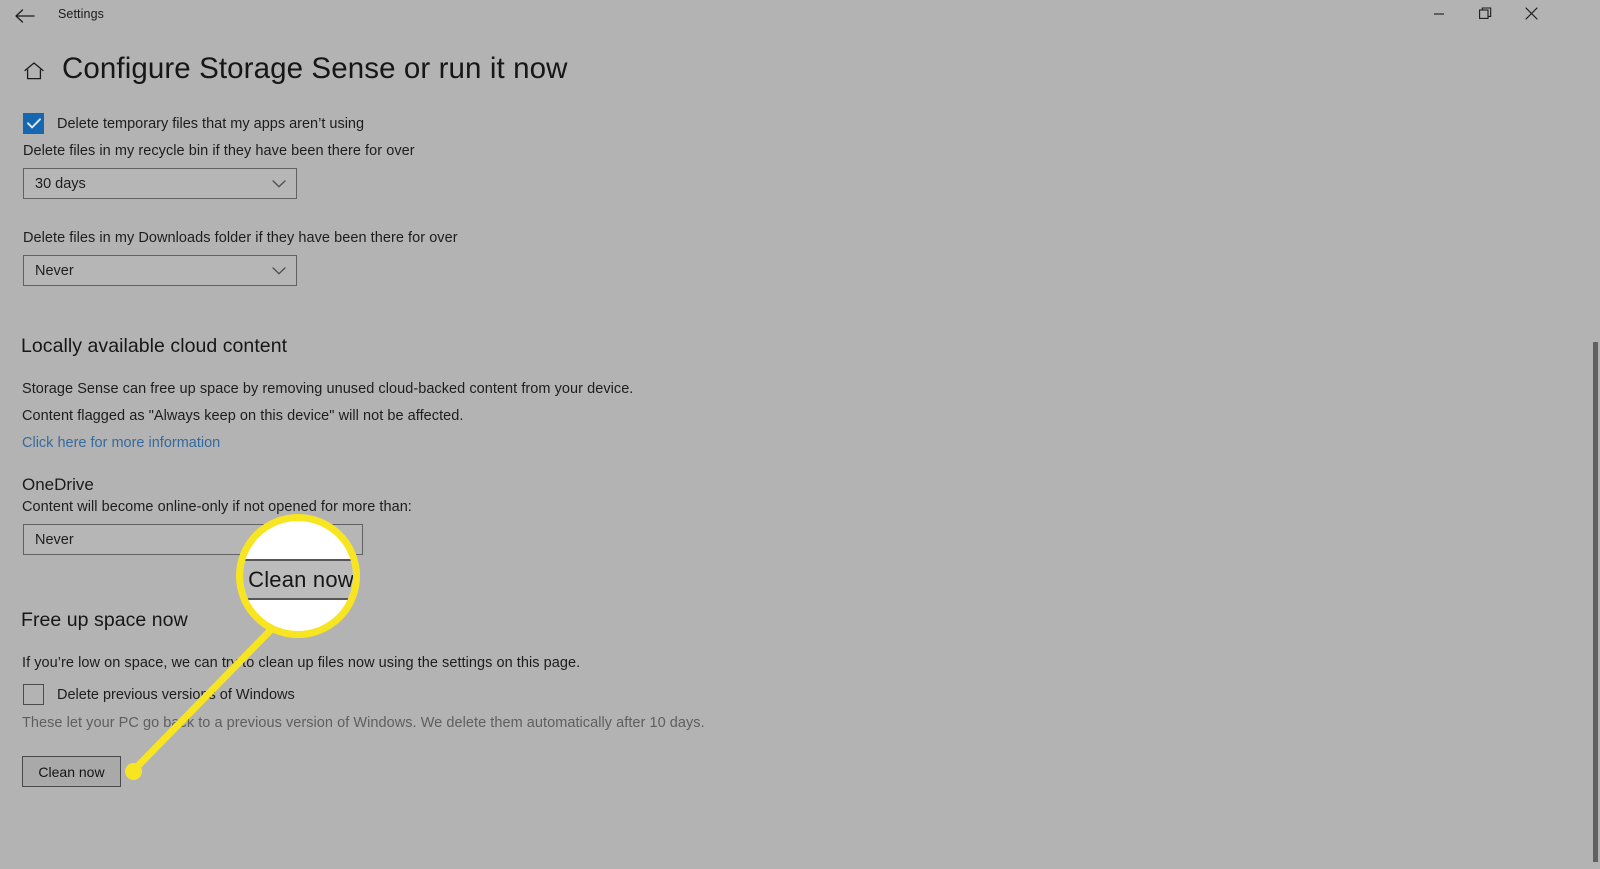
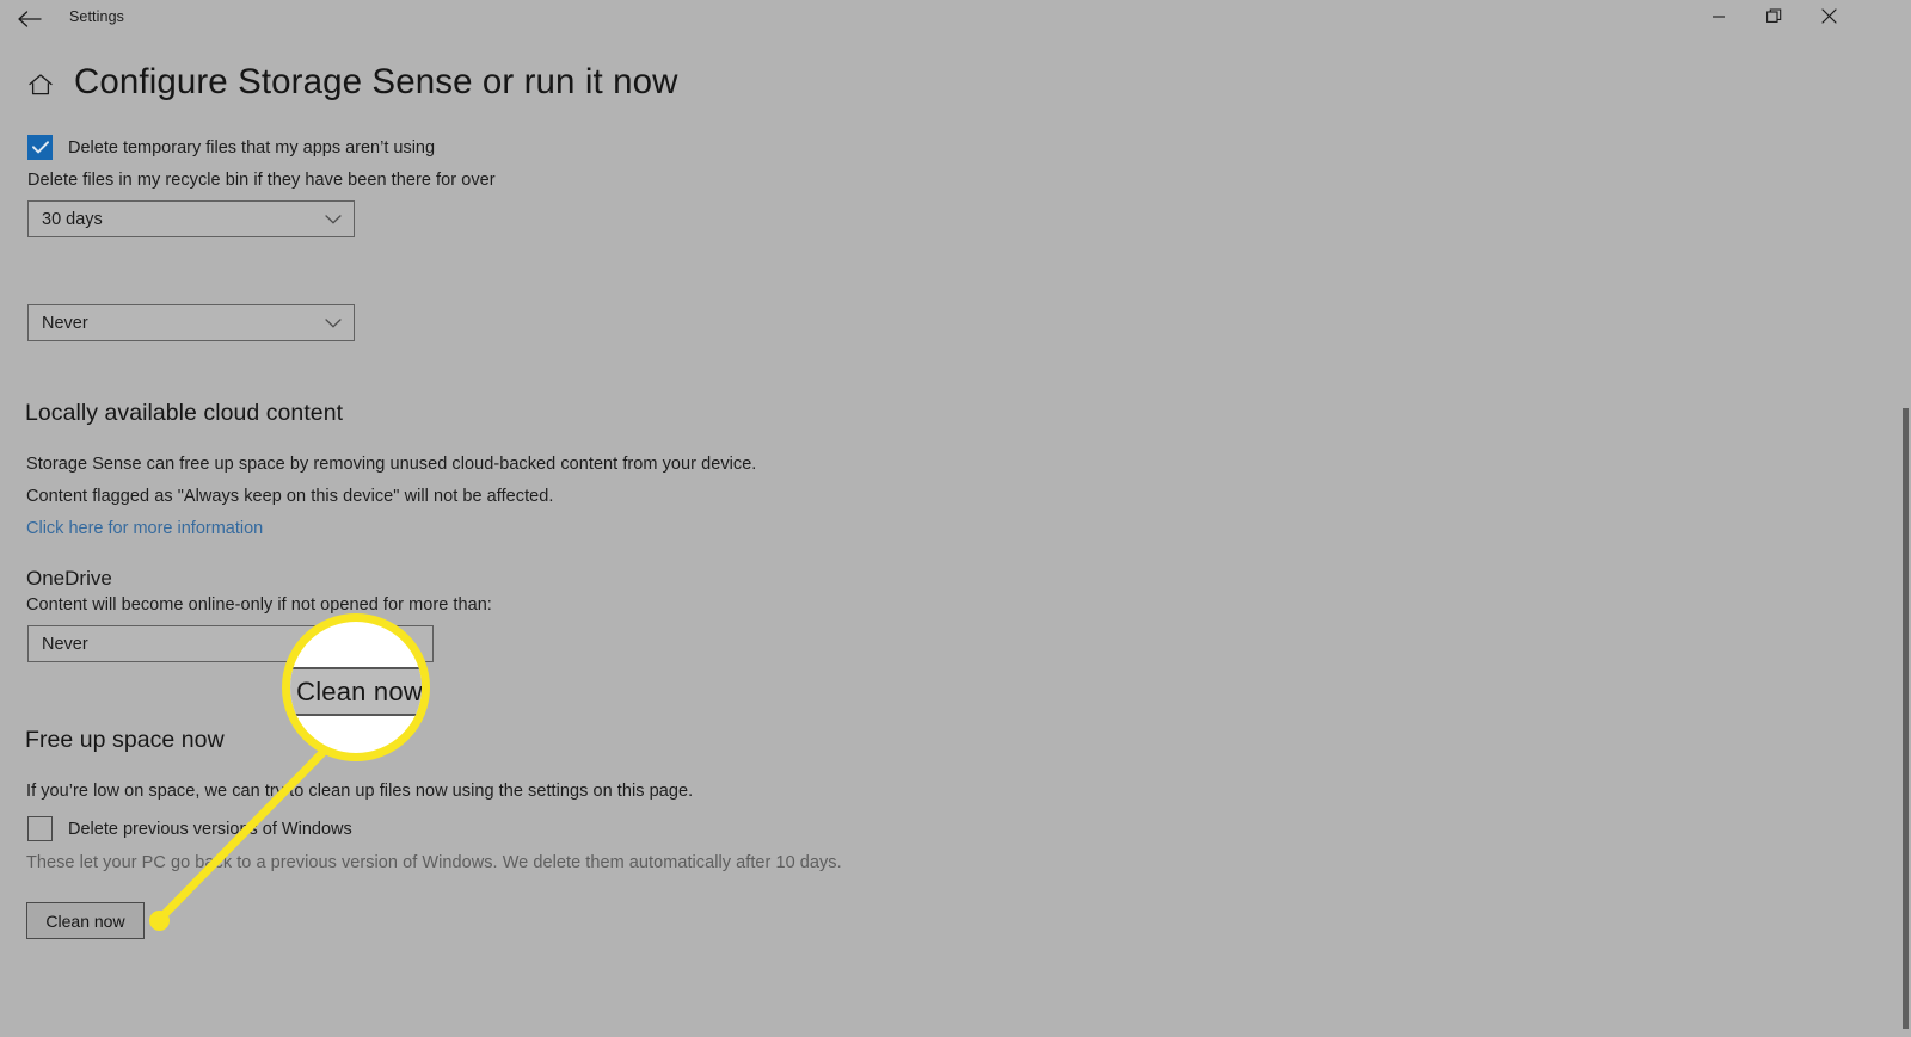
  Settings
  Configure Storage Sense or run it now
  Delete temporary files that my apps aren’t using
  Delete files in my recycle bin if they have been there for over
  30 days
- Delete files in my Downloads folder if they have been there for over
  Never
  Locally available cloud content
  Storage Sense can free up space by removing unused cloud-backed content from your device.
  Content flagged as "Always keep on this device" will not be affected.
  Click here for more information
  OneDrive
  Content will become online-only if not opened for more than:
  Never
  Free up space now
  If you’re low on space, we can tr to clean up files now using the settings on this page.
  Delete previous versio of Windows
  These let your PC go bk to a previous version of Windows. We delete them automatically after 10 days.
  Clean now
  Clean now
